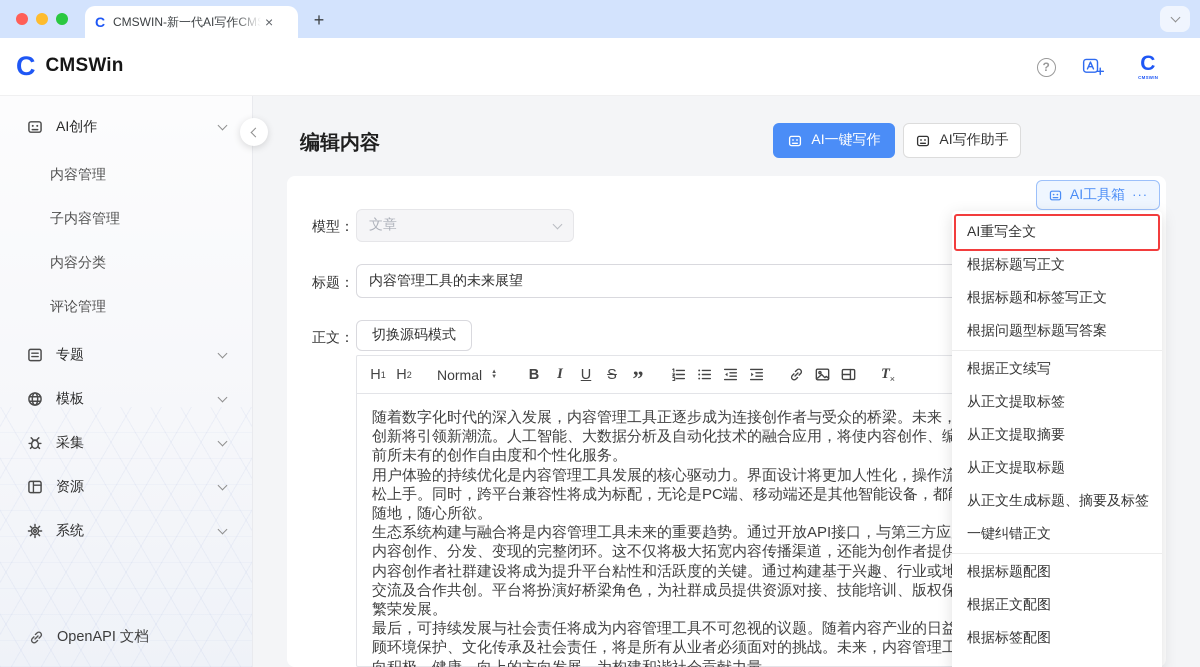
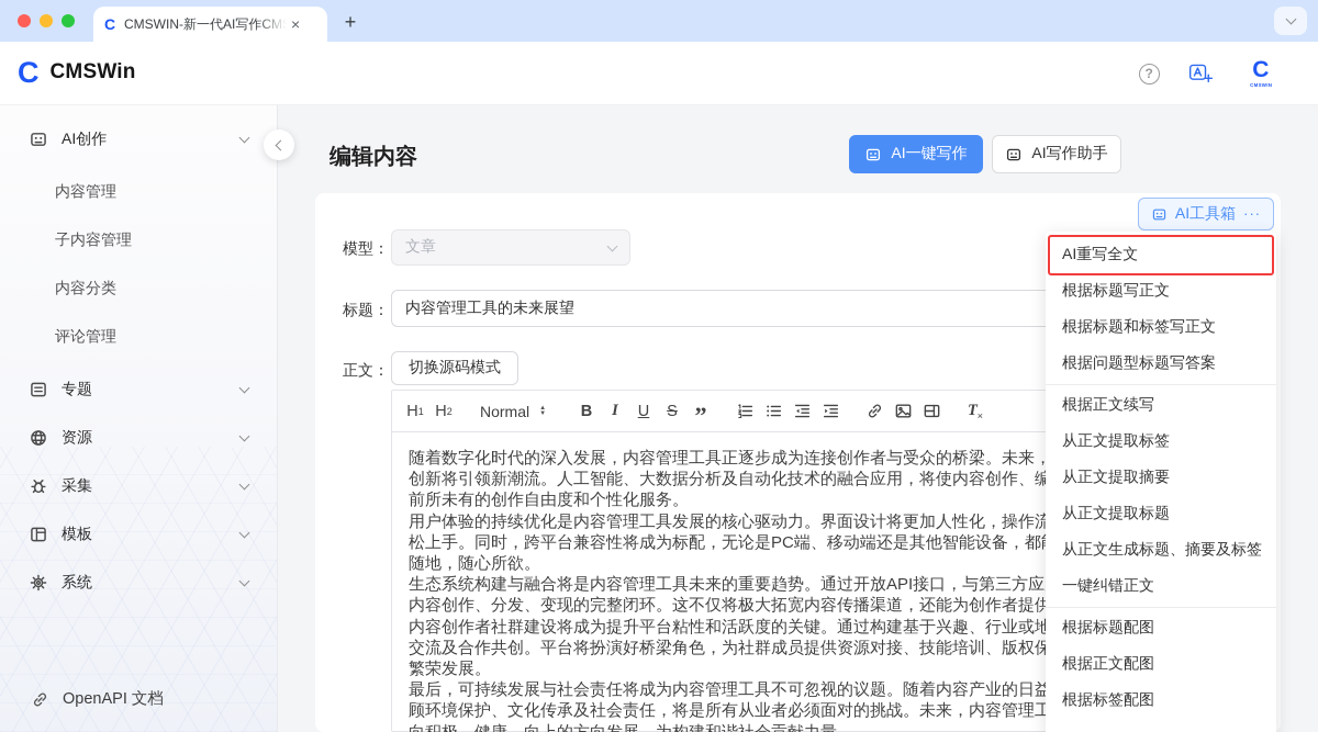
  C
  CMSWIN-新一代AI写作CMS
  ×
  +
  C
  CMSWin
  ?
  C
  AI创作
  内容管理
  子内容管理
  内容分类
  评论管理
  专题
- 模板
+ 资源
  采集
- 资源
+ 模板
  系统
  OpenAPI 文档
  编辑内容
  AI一键写作
  AI写作助手
  AI工具箱
  ···
  模型：
  文章
  标题：
  内容管理工具的未来展望
  正文：
  切换源码模式
  H
  1
  H
  2
  Normal
  B
  I
  U
  S
  ”
  T×
  随着数字化时代的深入发展，内容管理工具正逐步成为连接创作者与受众的桥梁。未来，
  创新将引领新潮流。人工智能、大数据分析及自动化技术的融合应用，将使内容创作、编
  前所未有的创作自由度和个性化服务。
  用户体验的持续优化是内容管理工具发展的核心驱动力。界面设计将更加人性化，操作流
  松上手。同时，跨平台兼容性将成为标配，无论是PC端、移动端还是其他智能设备，都
  随地，随心所欲。
  生态系统构建与融合将是内容管理工具未来的重要趋势。通过开放API接口，与第三方应
  内容创作、分发、变现的完整闭环。这不仅将极大拓宽内容传播渠道，还能为创作者提供
  内容创作者社群建设将成为提升平台粘性和活跃度的关键。通过构建基于兴趣、行业或地
  交流及合作共创。平台将扮演好桥梁角色，为社群成员提供资源对接、技能培训、版权保
  繁荣发展。
  最后，可持续发展与社会责任将成为内容管理工具不可忽视的议题。随着内容产业的日益
  顾环境保护、文化传承及社会责任，将是所有从业者必须面对的挑战。未来，内容管理工
  AI重写全文
  根据标题写正文
  根据标题和标签写正文
  根据问题型标题写答案
  根据正文续写
  从正文提取标签
  从正文提取摘要
  从正文提取标题
  从正文生成标题、摘要及标签
  一键纠错正文
  根据标题配图
  根据正文配图
  根据标签配图
